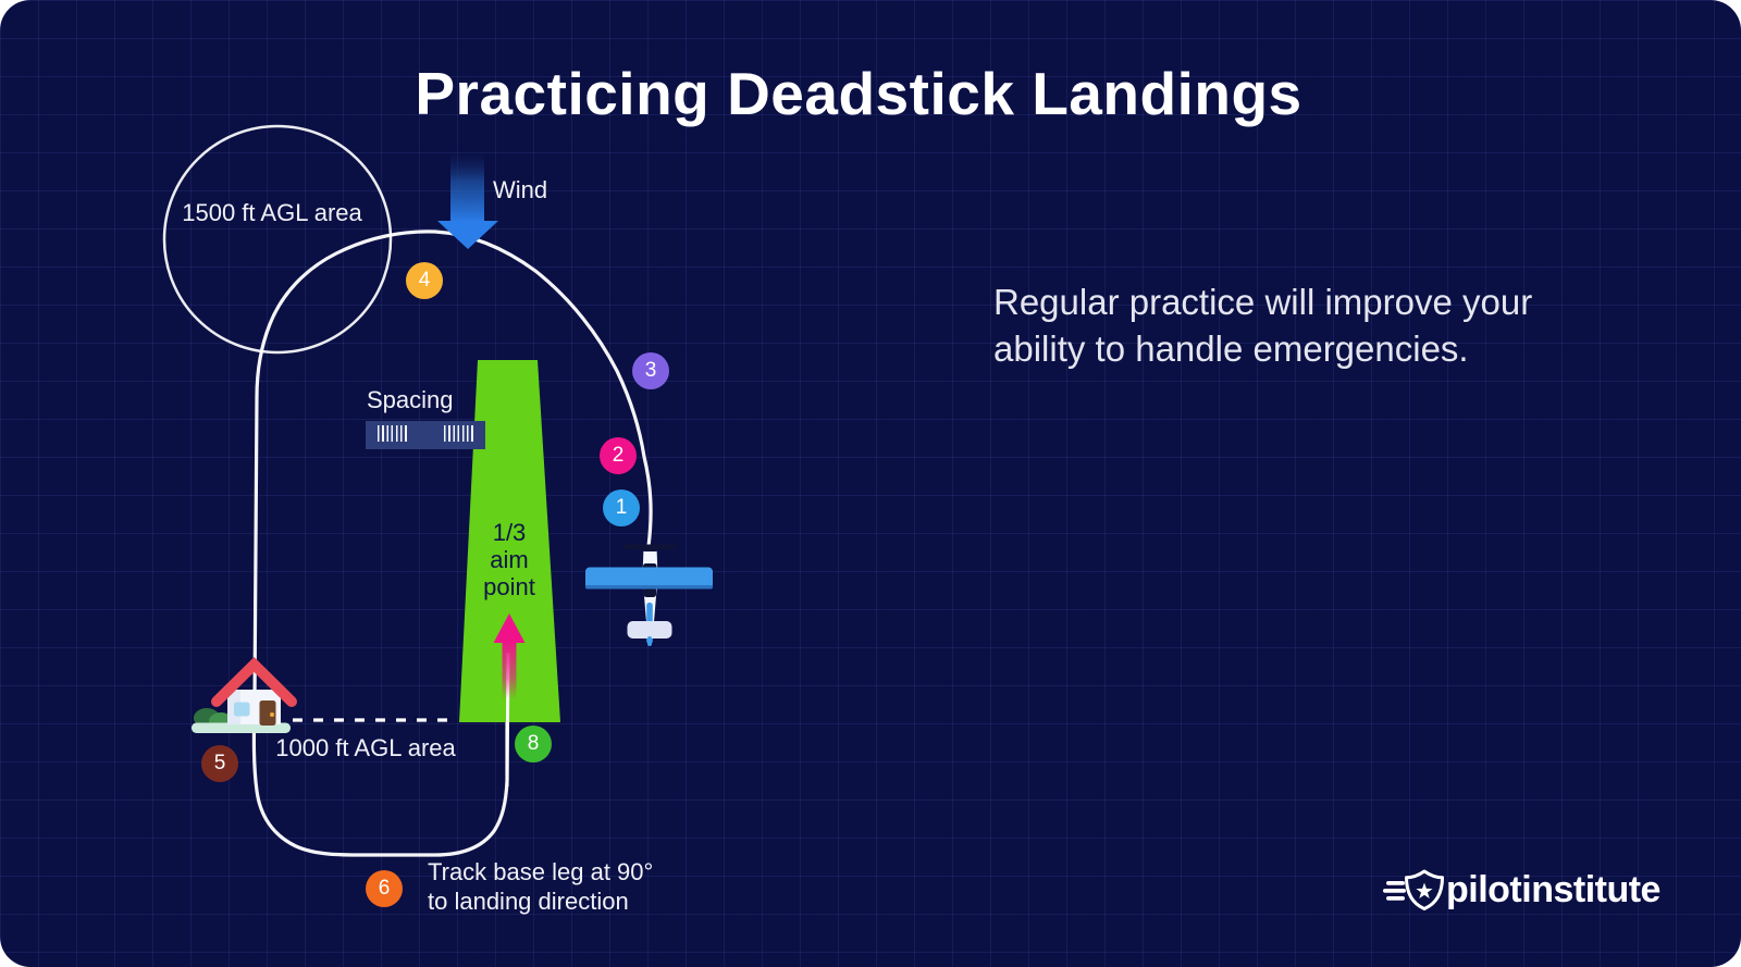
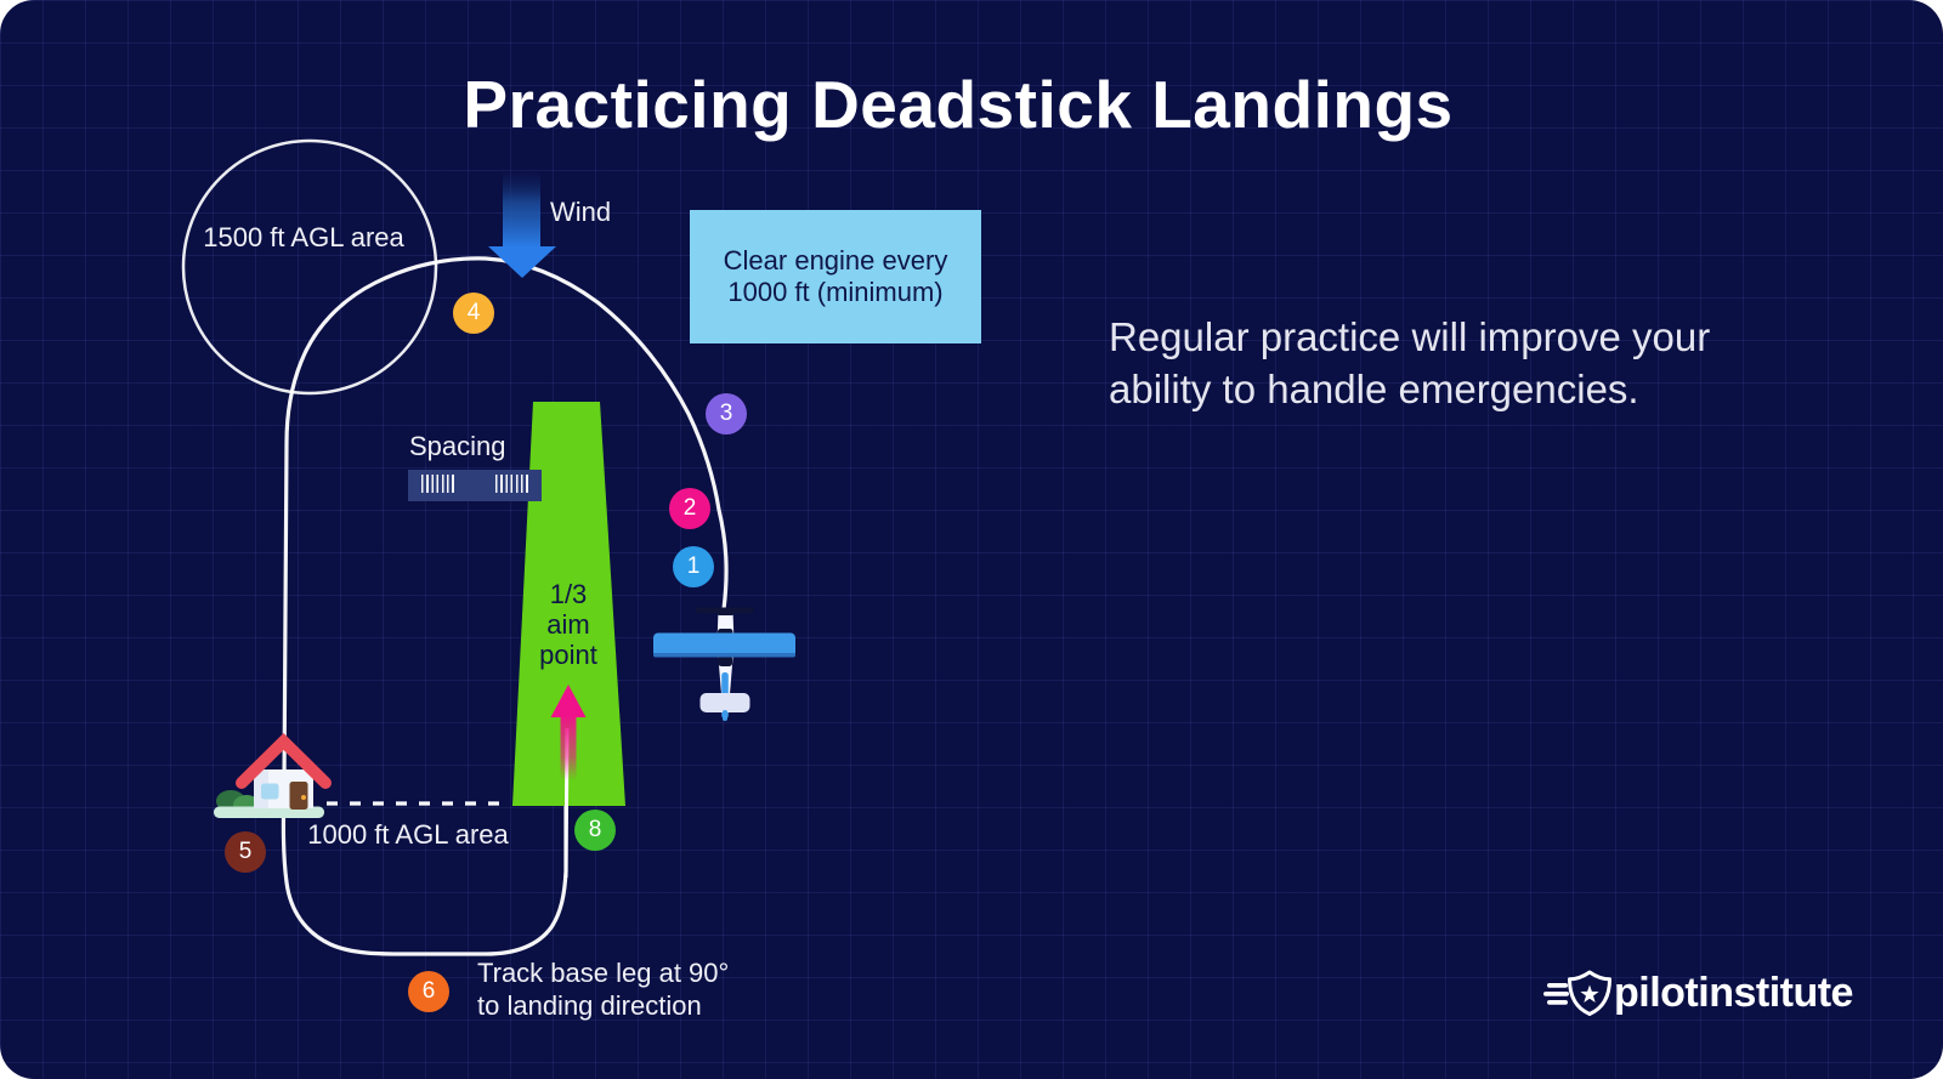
  Practicing Deadstick Landings
  1500 ft AGL area
  Wind
+ Clear engine every 1000 ft (minimum)
  Spacing
  1/3
  aim
  point
  1000 ft AGL area
  Track base leg at 90°
  to landing direction
  1
  2
  3
  4
  5
  6
  8
  Regular practice will improve your ability to handle emergencies.
  pilotinstitute
